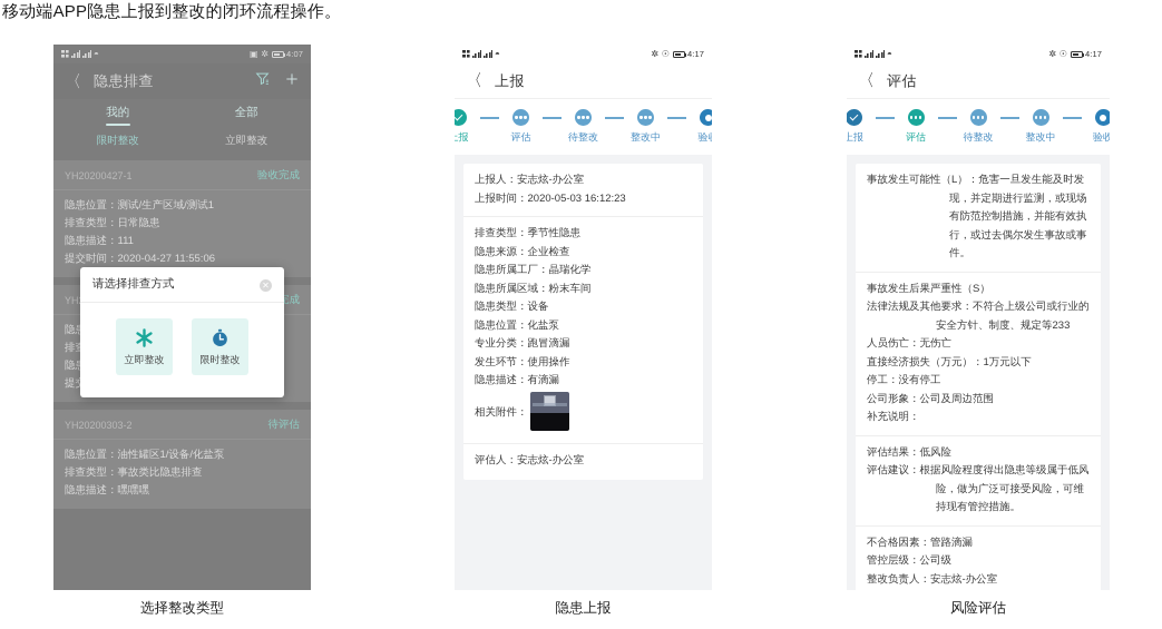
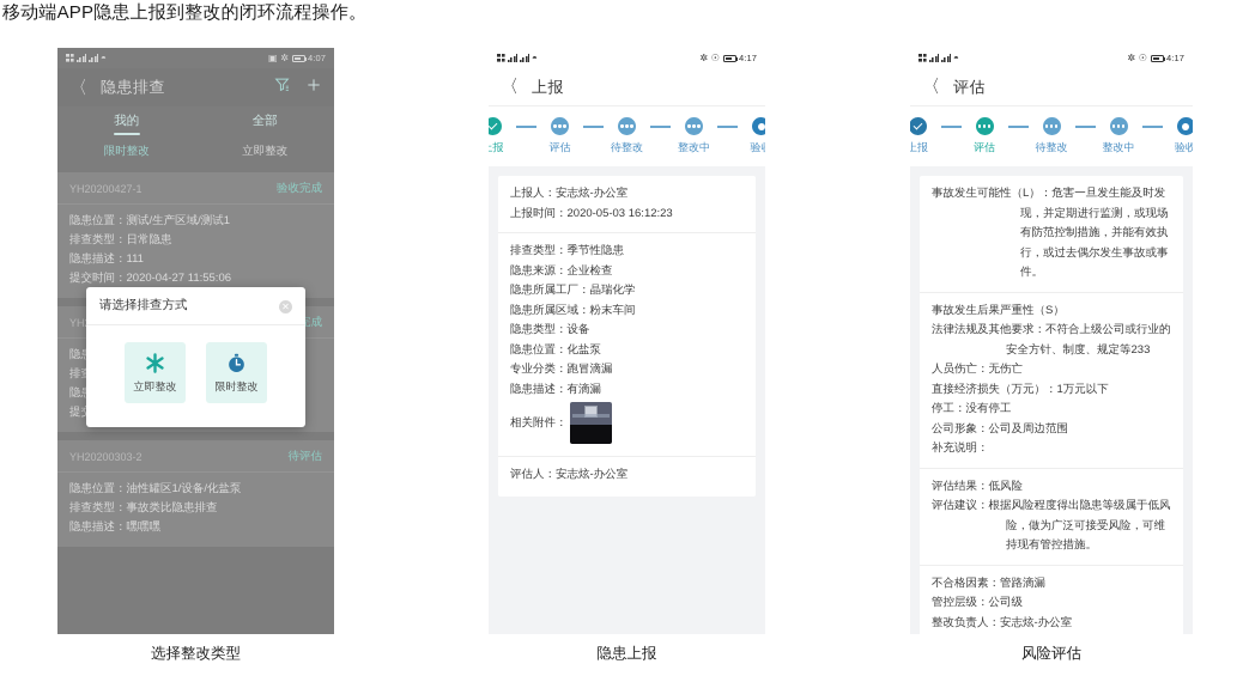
  移动端APP隐患上报到整改的闭环流程操作。
  ◓
  ▣
  ✲
  4:07
  〈
  隐患排查
  我的
  全部
  限时整改
  立即整改
  YH20200427-1
  验收完成
  隐患位置：测试/生产区域/测试1
  排查类型：日常隐患
  隐患描述：111
  提交时间：2020-04-27 11:55:06
  YH20200303-2
  待评估
  隐患位置：油性罐区1/设备/化盐泵
  排查类型：事故类比隐患排查
  隐患描述：嘿嘿嘿
  请选择排查方式
  ✕
  立即整改
  限时整改
  ◓
  ✲
  ☉
  4:17
  〈
  上报
  评估
  待整改
  整改中
  上报人：安志炫-办公室
  上报时间：2020-05-03 16:12:23
  排查类型：季节性隐患
  隐患来源：企业检查
  隐患所属工厂：晶瑞化学
  隐患所属区域：粉末车间
  隐患类型：设备
  隐患位置：化盐泵
  专业分类：跑冒滴漏
- 发生环节：使用操作
  隐患描述：有滴漏
  相关附件：
  评估人：安志炫-办公室
  ◓
  ✲
  ☉
  4:17
  〈
  评估
  上报
  评估
  待整改
  整改中
  验收
  事故发生可能性（L）：危害一旦发生能及时发现，并定期进行监测，或现场有防范控制措施，并能有效执行，或过去偶尔发生事故或事件。
  事故发生后果严重性（S）
  法律法规及其他要求：不符合上级公司或行业的安全方针、制度、规定等233
  人员伤亡：无伤亡
  直接经济损失（万元）：1万元以下
  停工：没有停工
  公司形象：公司及周边范围
  补充说明：
  评估结果：低风险
  评估建议：根据风险程度得出隐患等级属于低风险，做为广泛可接受风险，可维持现有管控措施。
  不合格因素：管路滴漏
  管控层级：公司级
  整改负责人：安志炫-办公室
  选择整改类型
  隐患上报
  风险评估
